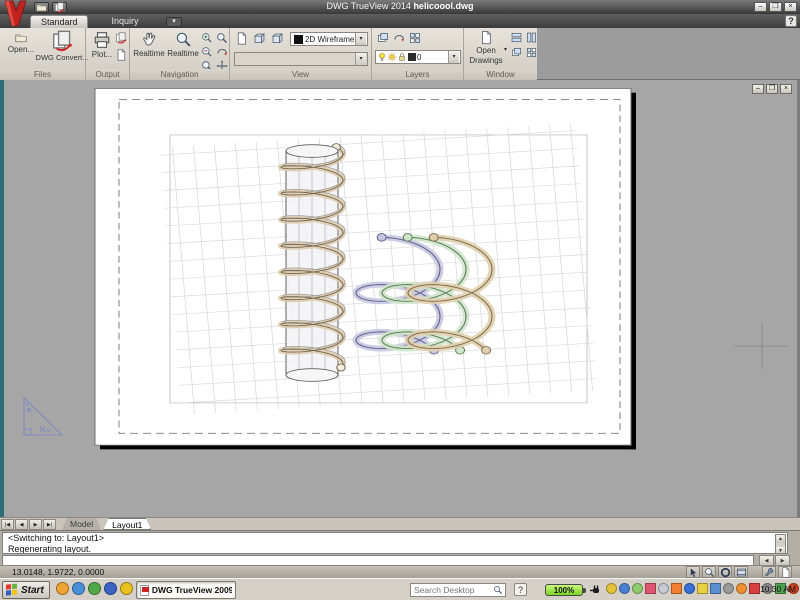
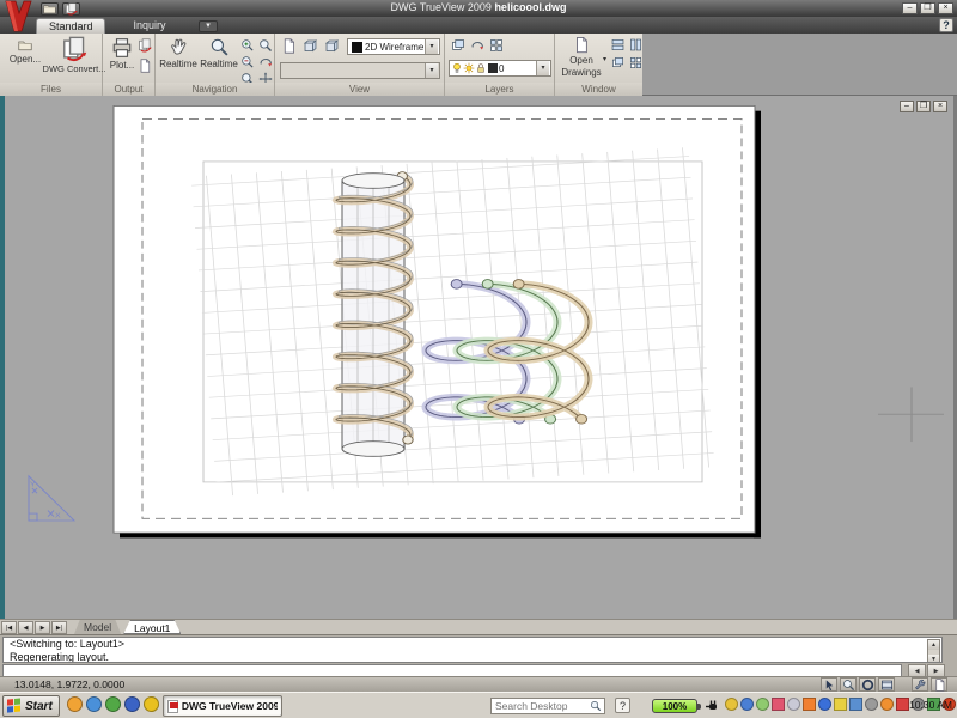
- DWG TrueView 2014 helicoool.dwg
+ DWG TrueView 2009 helicoool.dwg
  Standard
  Inquiry
  ?
  Open...
  DWG Convert...
  Files
  Plot...
  Output
  Realtime
  Realtime
  Navigation
  2D Wireframe
  View
  0
  Layers
  Open
  Drawings
  Window
  Model
  Layout1
  <Switching to: Layout1>
  Regenerating layout.
  13.0148, 1.9722, 0.0000
  Start
  DWG TrueView 2009
  Search Desktop
  ?
  100%
  10:30 AM
